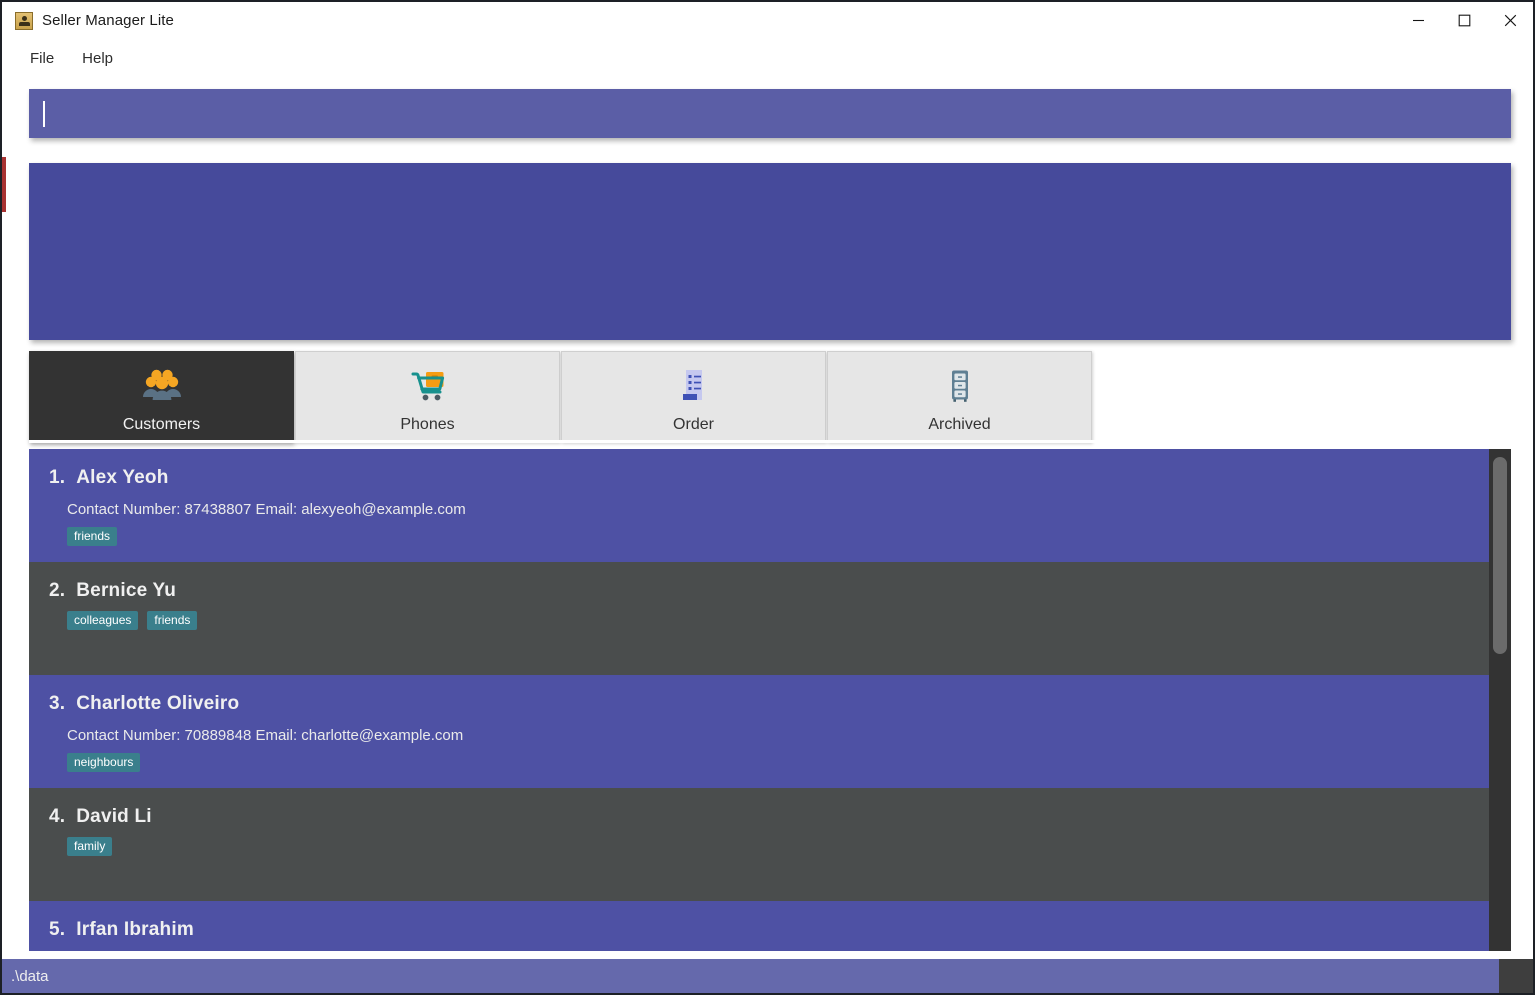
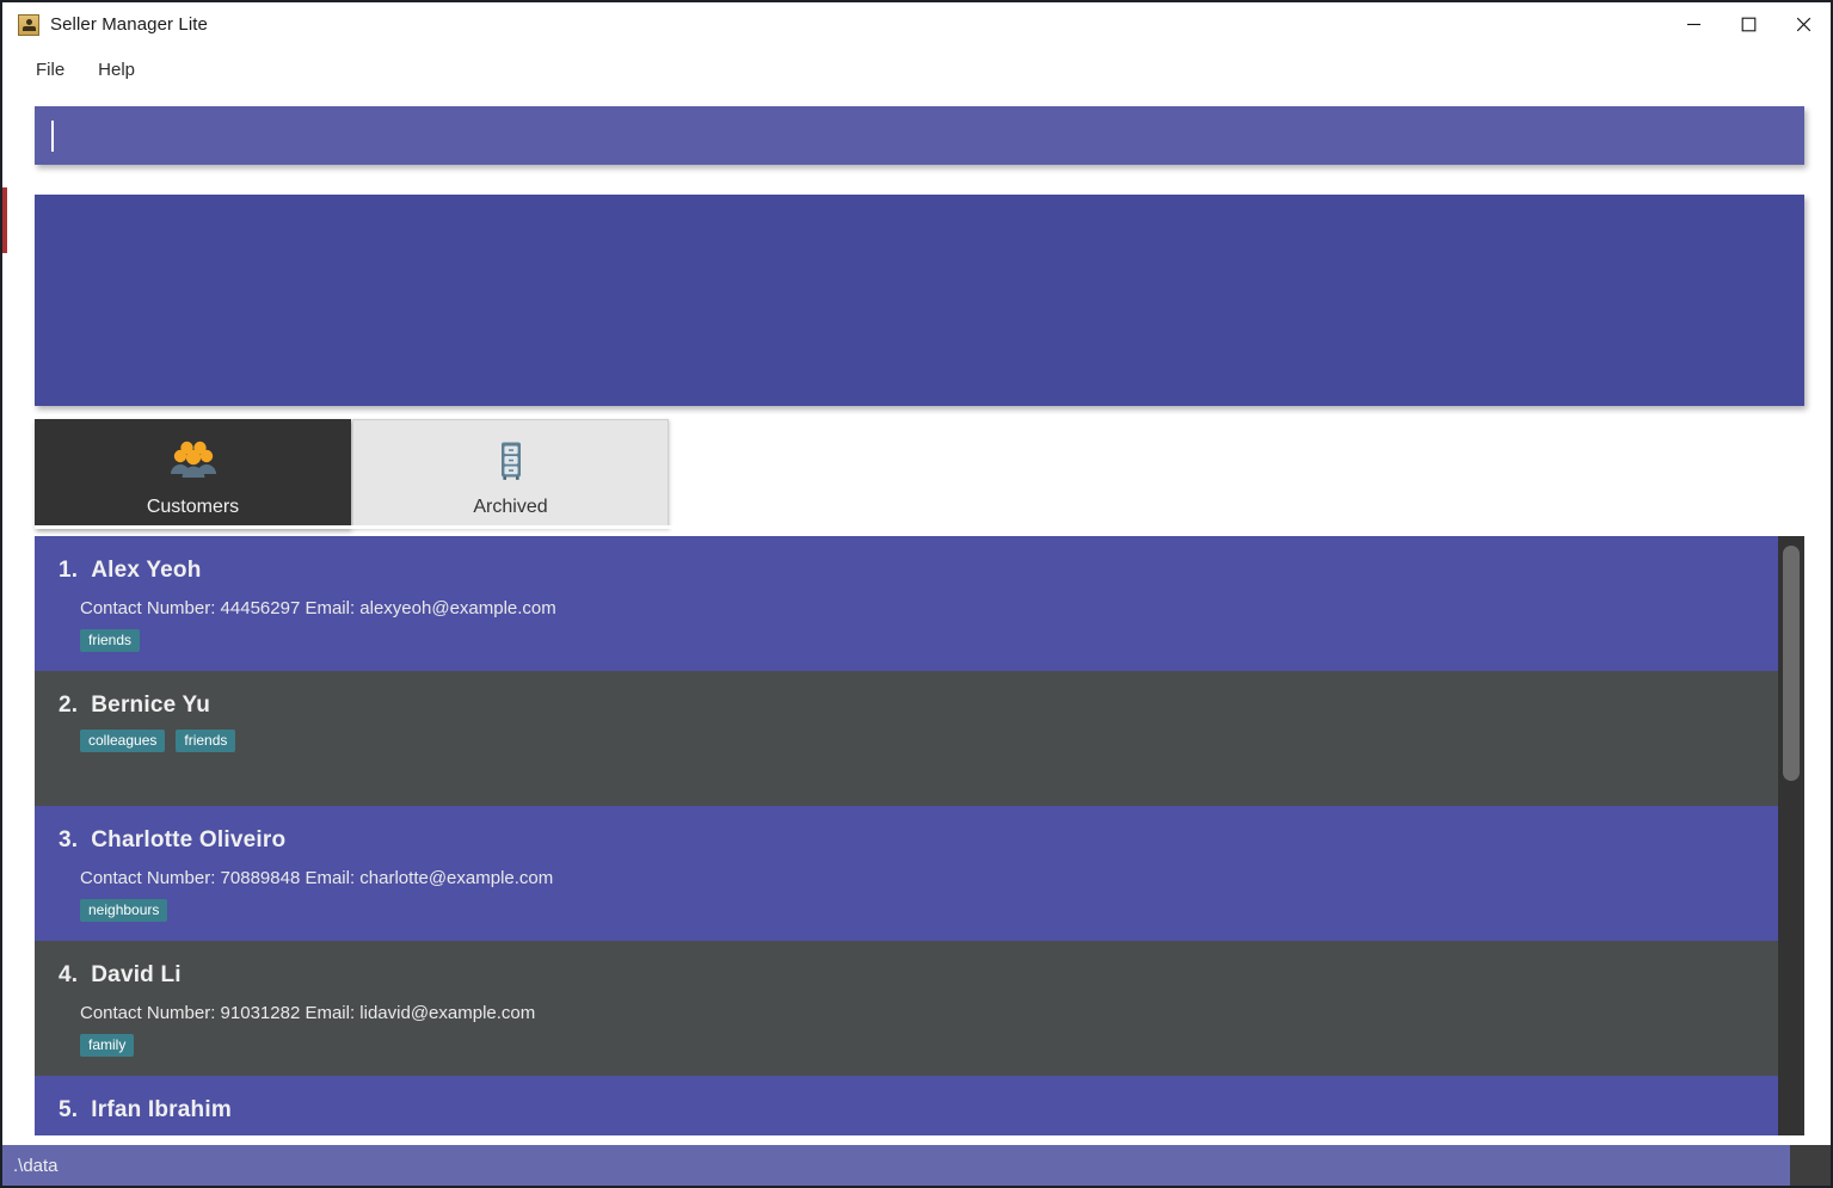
  Seller Manager Lite
  File
  Help
  Customers
- Phones
- Order
  Archived
  1.
  Alex Yeoh
- Contact Number: 87438807 Email: alexyeoh@example.com
+ Contact Number: 44456297 Email: alexyeoh@example.com
  friends
  2.
  Bernice Yu
  colleagues
  friends
  3.
  Charlotte Oliveiro
  Contact Number: 70889848 Email: charlotte@example.com
  neighbours
  4.
  David Li
+ Contact Number: 91031282 Email: lidavid@example.com
  family
  5.
  Irfan Ibrahim
  .\data
